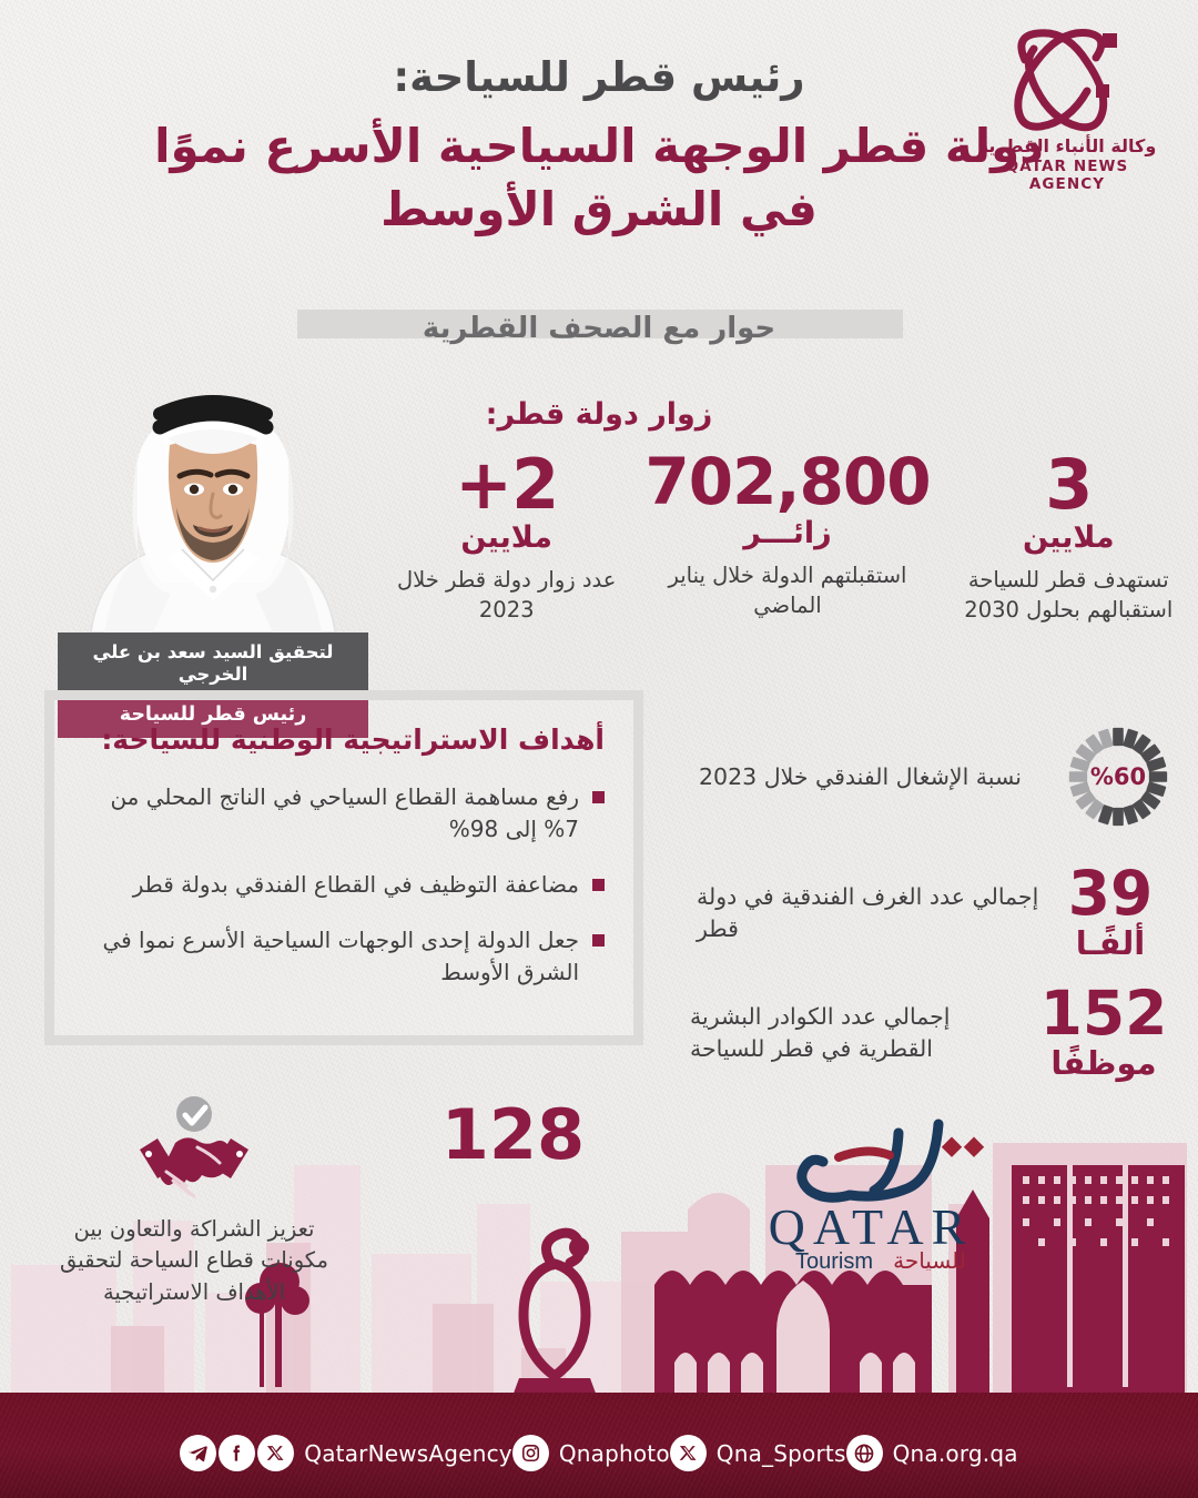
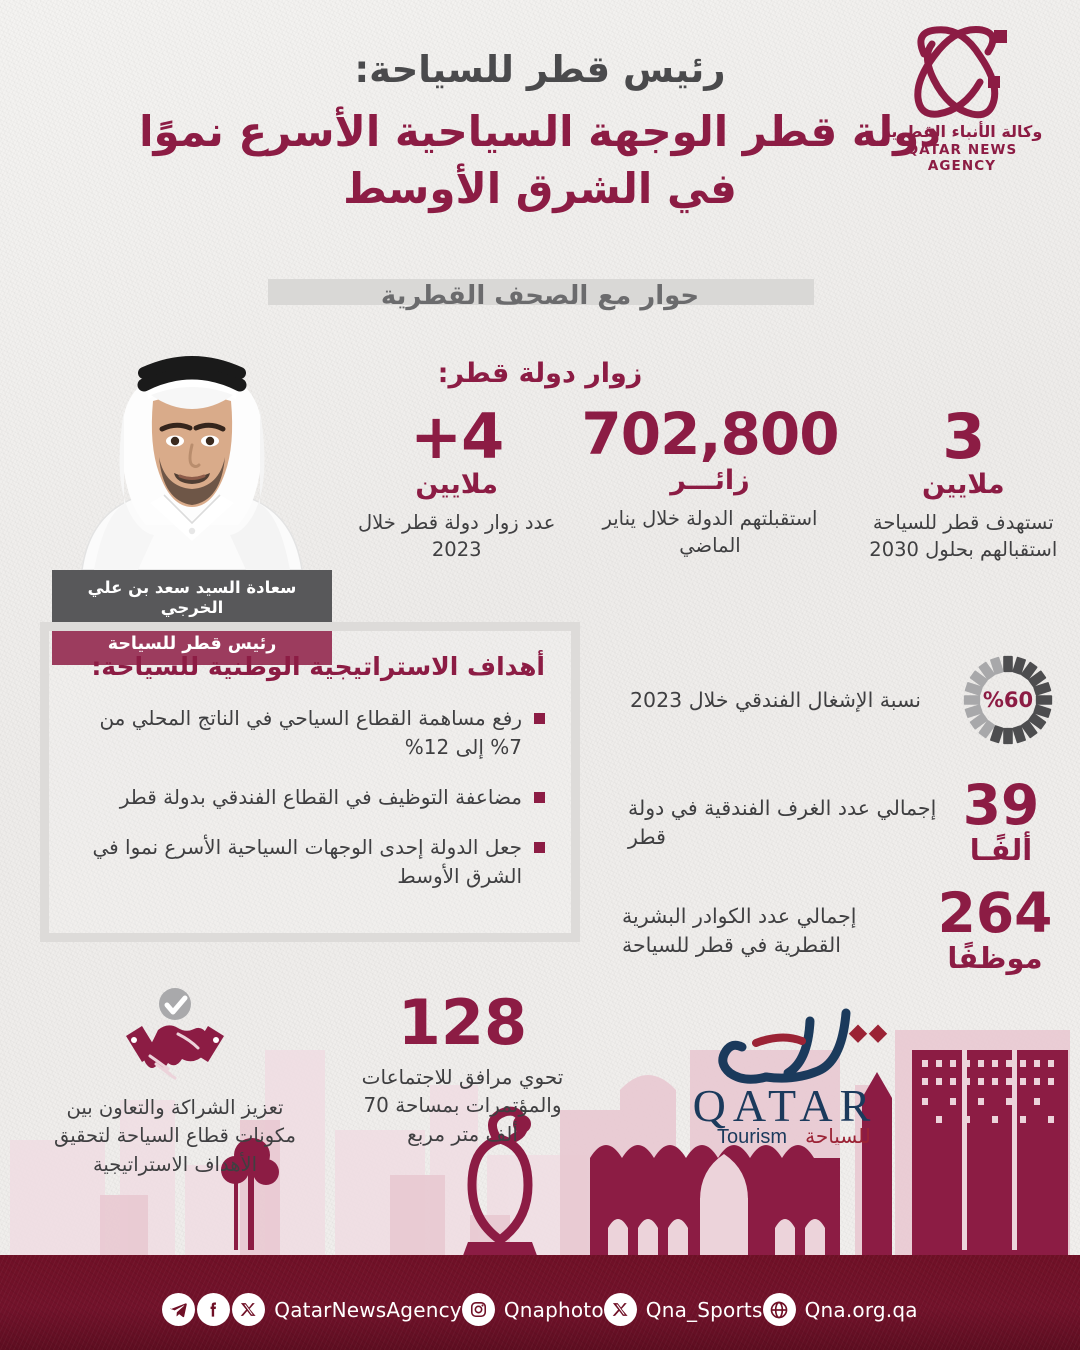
  وكالة الأنباء القطرية
  QATAR NEWS AGENCY
  رئيس قطر للسياحة:
  دولة قطر الوجهة السياحية الأسرع نموًا
  في الشرق الأوسط
  حوار مع الصحف القطرية
- لتحقيق السيد سعد بن علي الخرجي
+ سعادة السيد سعد بن علي الخرجي
  رئيس قطر للسياحة
  زوار دولة قطر:
  3
  ملايين
  تستهدف قطر للسياحة استقبالهم بحلول 2030
  702,800
  زائـــر
  استقبلتهم الدولة خلال يناير الماضي
- 2+
+ 4+
  ملايين
  عدد زوار دولة قطر خلال 2023
  أهداف الاستراتيجية الوطنية للسياحة:
- رفع مساهمة القطاع السياحي في الناتج المحلي من 7% إلى 98%
+ رفع مساهمة القطاع السياحي في الناتج المحلي من 7% إلى 12%
  مضاعفة التوظيف في القطاع الفندقي بدولة قطر
  جعل الدولة إحدى الوجهات السياحية الأسرع نموا في الشرق الأوسط
  %60
  نسبة الإشغال الفندقي خلال 2023
  39
  ألفًـا
  إجمالي عدد الغرف الفندقية في دولة قطر
- 152
+ 264
  موظفًا
  إجمالي عدد الكوادر البشرية القطرية في قطر للسياحة
  128
+ تحوي مرافق للاجتماعات والمؤتمرات بمساحة 70 ألف متر مربع
  تعزيز الشراكة والتعاون بين مكونات قطاع السياحة لتحقيق الأهداف الاستراتيجية
  QATAR
  Tourism
  لسياحة
  QatarNewsAgency
  Qnaphoto
  Qna_Sports
  Qna.org.qa
